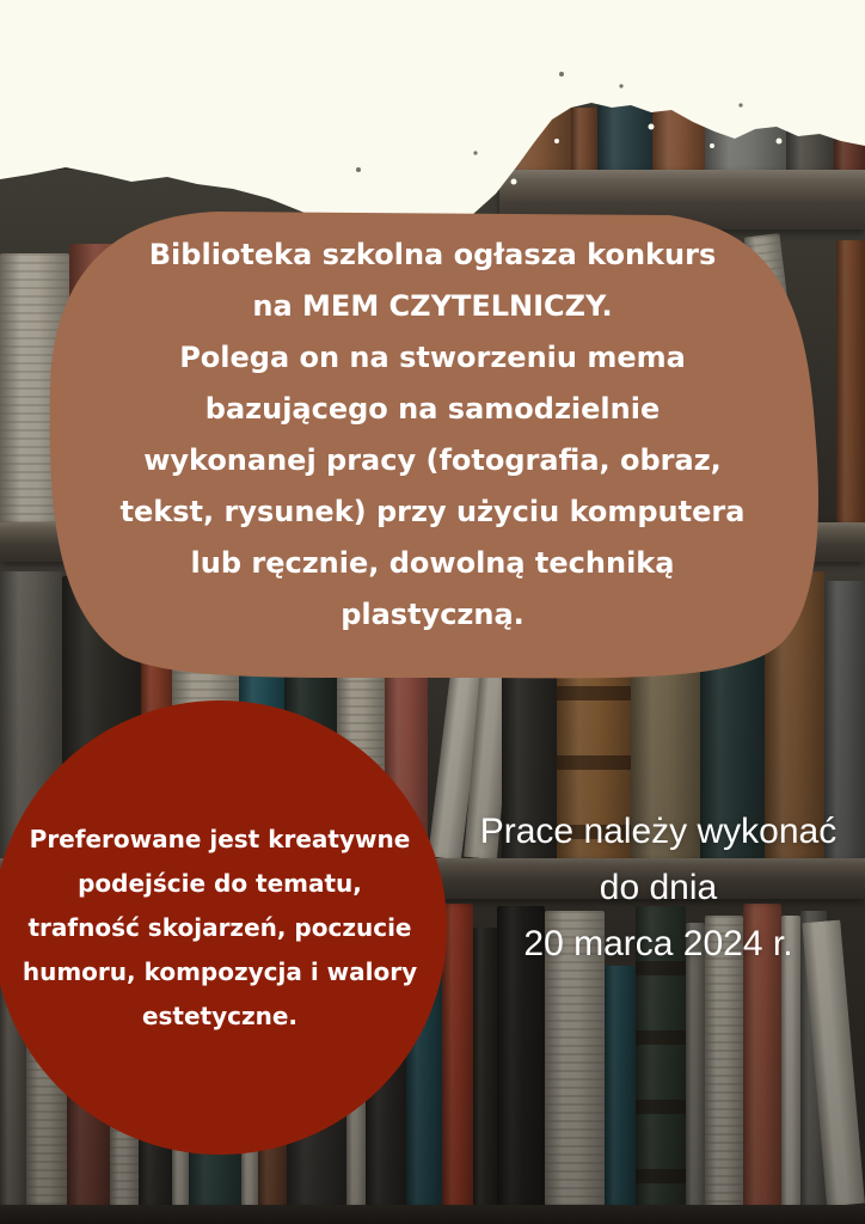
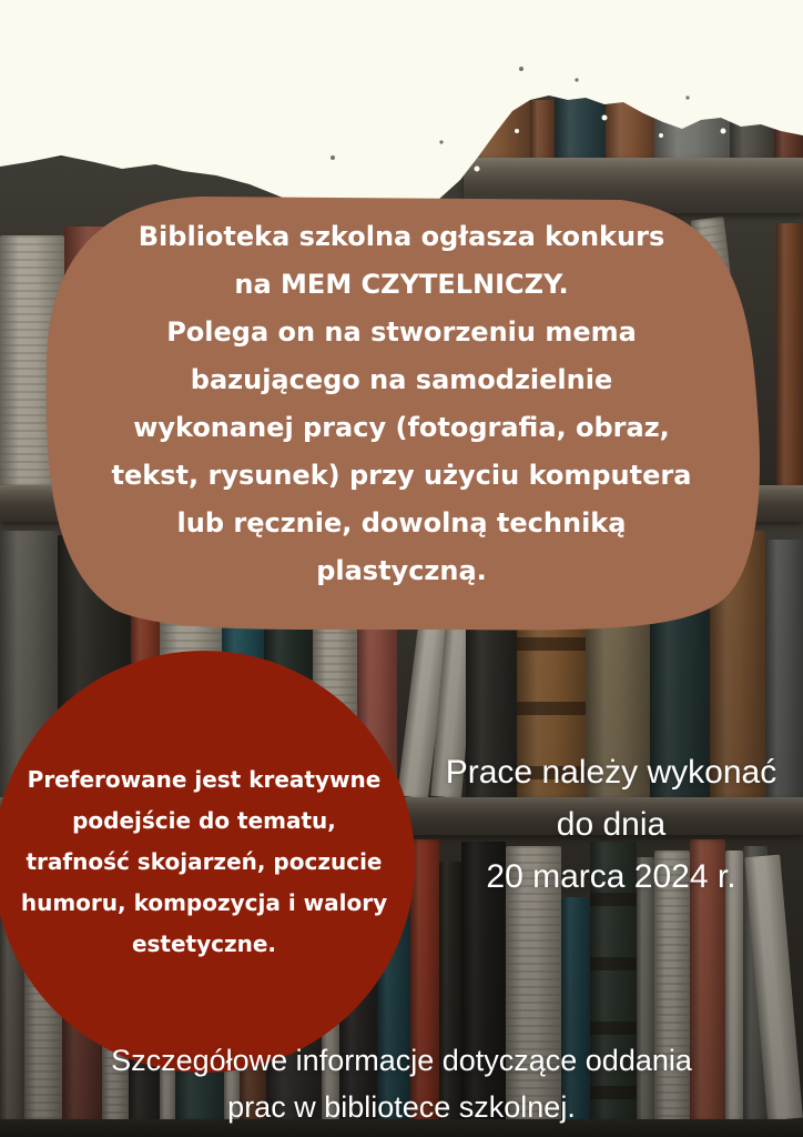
  Preferowane jest kreatywne
  podejście do tematu,
  trafność skojarzeń, poczucie
  humoru, kompozycja i walory
  estetyczne.
  Biblioteka szkolna ogłasza konkurs
  na MEM CZYTELNICZY.
  Polega on na stworzeniu mema
  bazującego na samodzielnie
  wykonanej pracy (fotografia, obraz,
  tekst, rysunek) przy użyciu komputera
  lub ręcznie, dowolną techniką
  plastyczną.
  Prace należy wykonać
  do dnia
  20 marca 2024 r.
+ Szczegółowe informacje dotyczące oddania
+ prac w bibliotece szkolnej.
